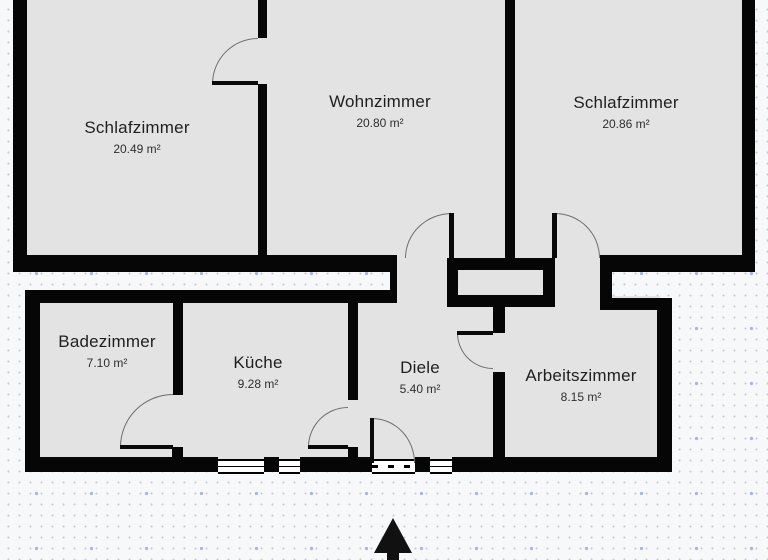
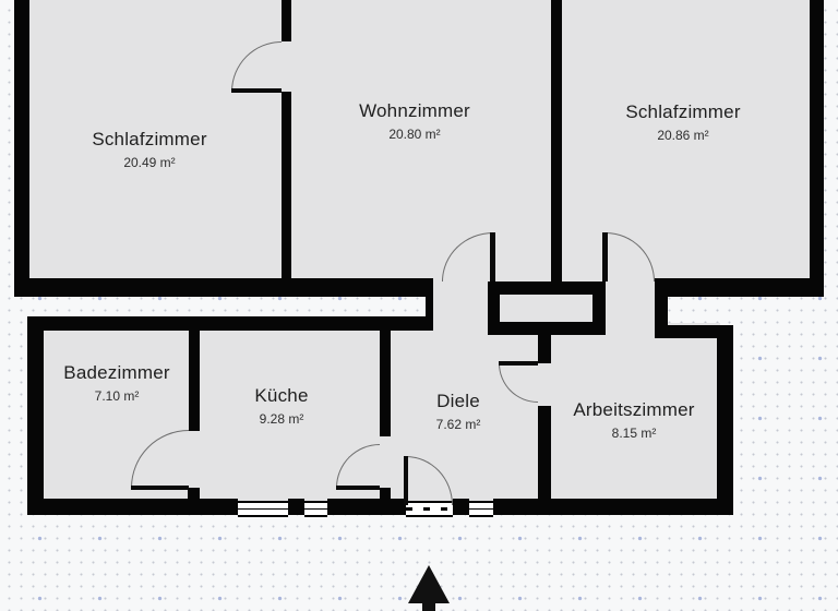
  Schlafzimmer
  20.49 m²
  Wohnzimmer
  20.80 m²
  Schlafzimmer
  20.86 m²
  Badezimmer
  7.10 m²
  Küche
  9.28 m²
  Diele
- 5.40 m²
+ 7.62 m²
  Arbeitszimmer
  8.15 m²
